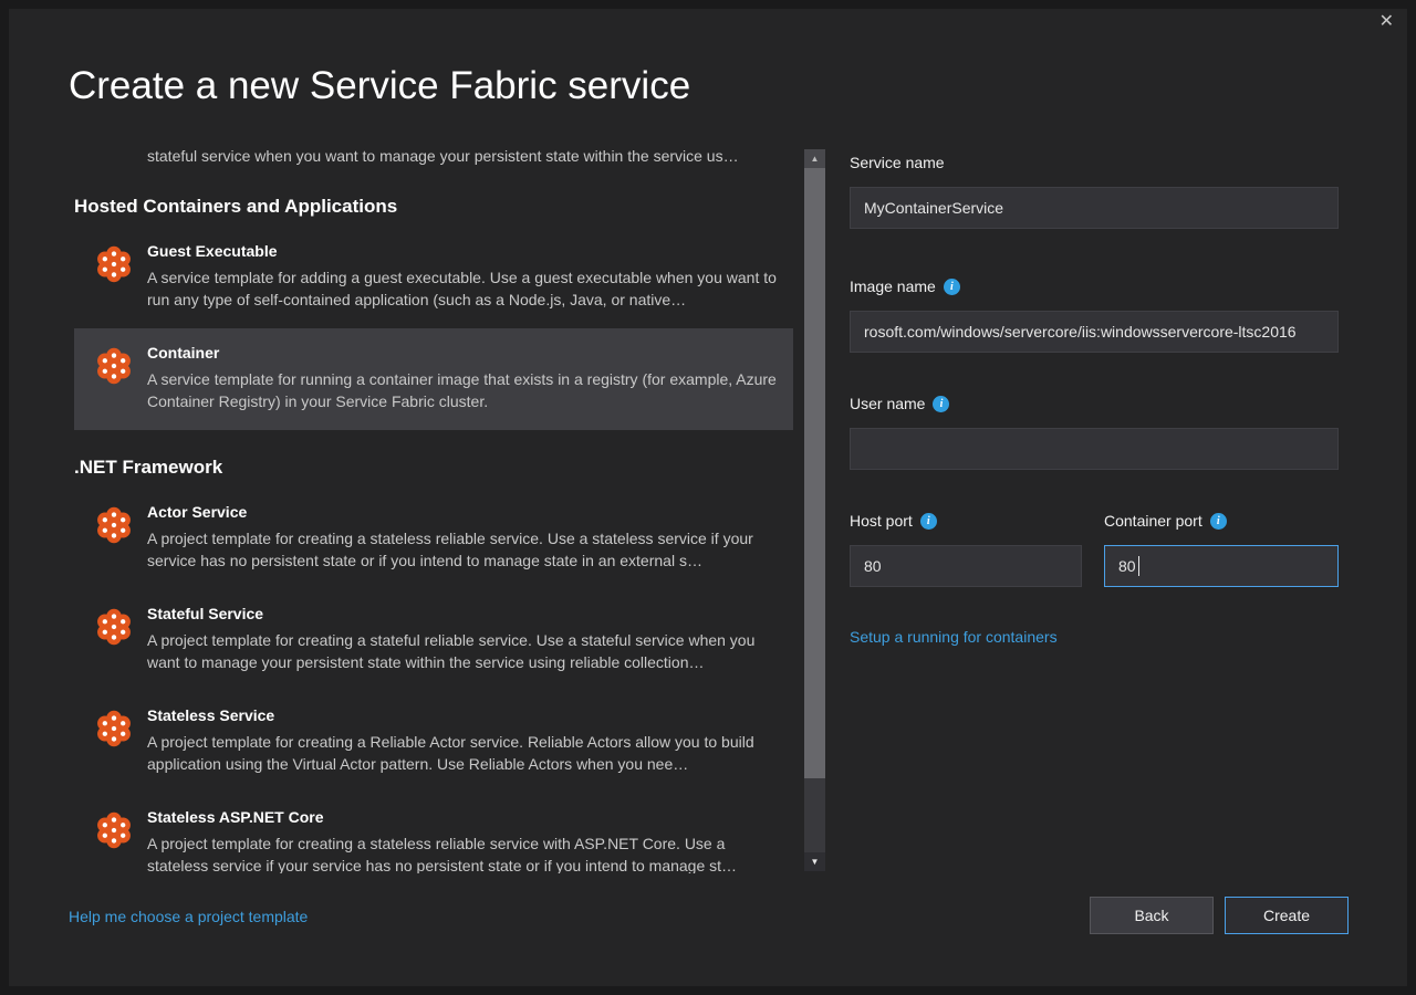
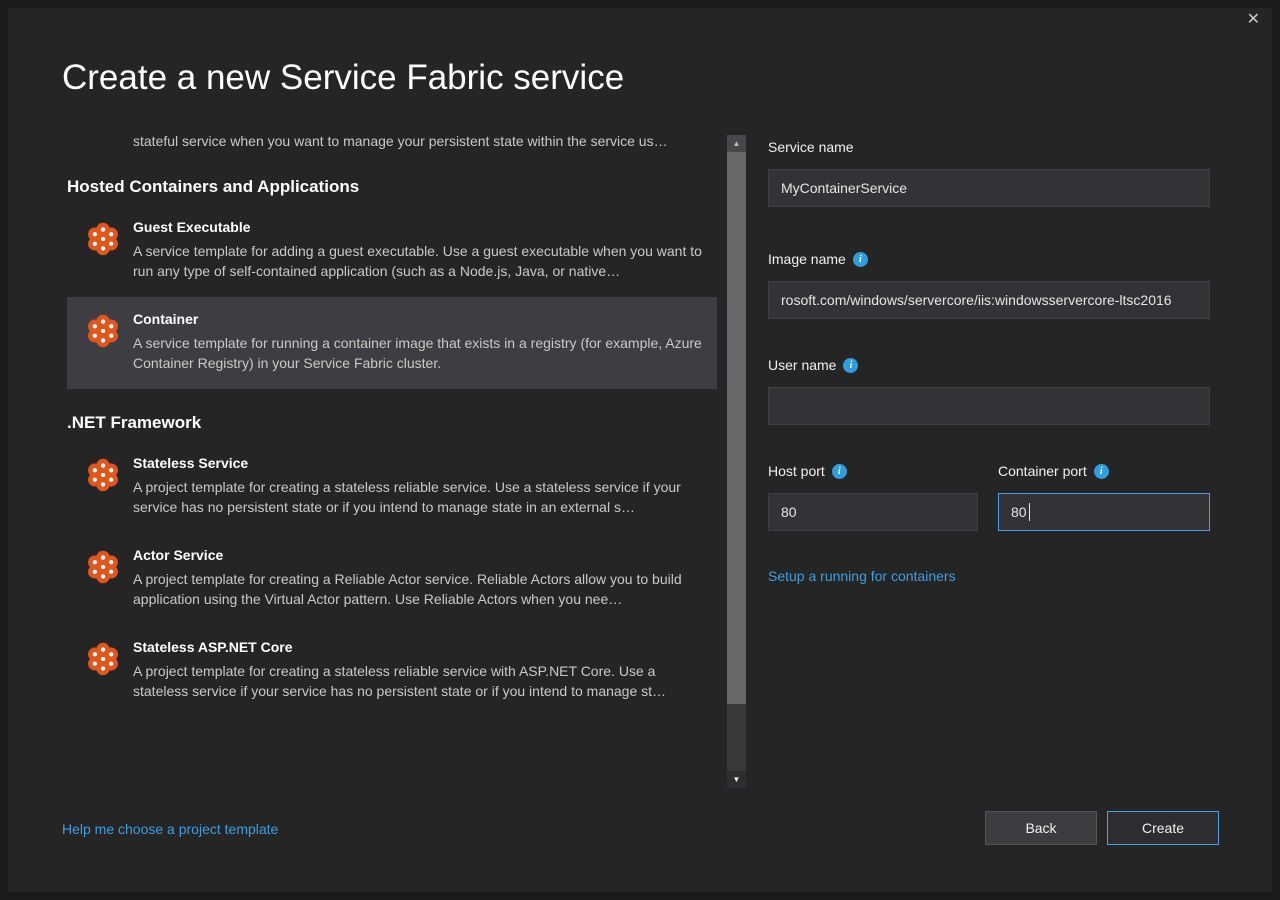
  ✕
  Create a new Service Fabric service
  stateful service when you want to manage your persistent state within the service us…
  Hosted Containers and Applications
  Guest Executable
  A service template for adding a guest executable. Use a guest executable when you want to run any type of self-contained application (such as a Node.js, Java, or native…
  Container
  A service template for running a container image that exists in a registry (for example, Azure Container Registry) in your Service Fabric cluster.
  .NET Framework
- Actor Service
+ Stateless Service
  A project template for creating a stateless reliable service. Use a stateless service if your service has no persistent state or if you intend to manage state in an external s…
- Stateful Service
- A project template for creating a stateful reliable service. Use a stateful service when you want to manage your persistent state within the service using reliable collection…
- Stateless Service
+ Actor Service
  A project template for creating a Reliable Actor service. Reliable Actors allow you to build application using the Virtual Actor pattern. Use Reliable Actors when you nee…
  Stateless ASP.NET Core
  A project template for creating a stateless reliable service with ASP.NET Core. Use a stateless service if your service has no persistent state or if you intend to manage st…
  ▲
  ▼
  Service name
  MyContainerService
  Image name
  i
  rosoft.com/windows/servercore/iis:windowsservercore-ltsc2016
  User name
  i
  Host port
  i
  80
  Container port
  i
  80
  Setup a running for containers
  Help me choose a project template
  Back
  Create
